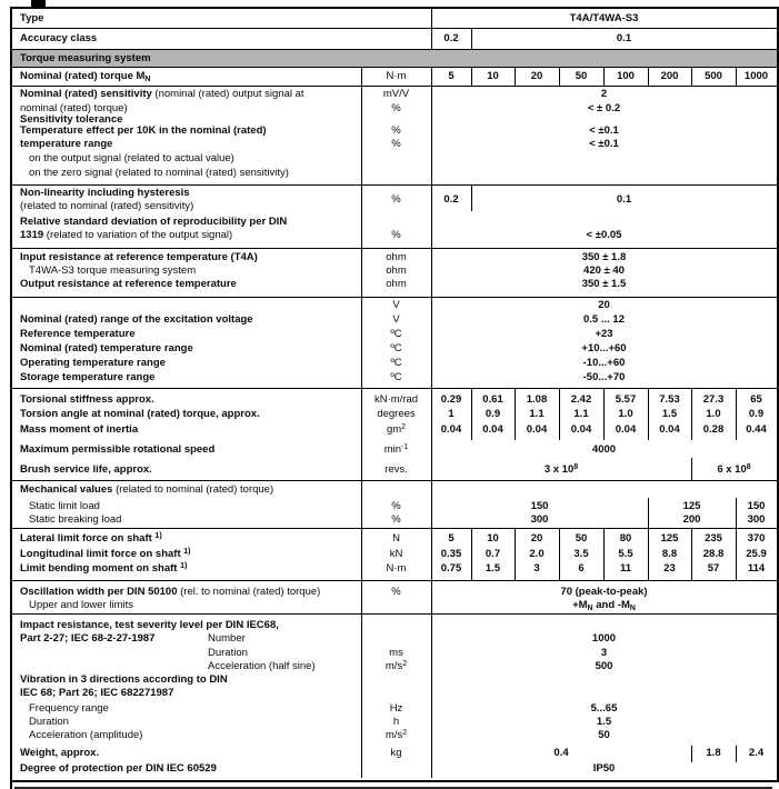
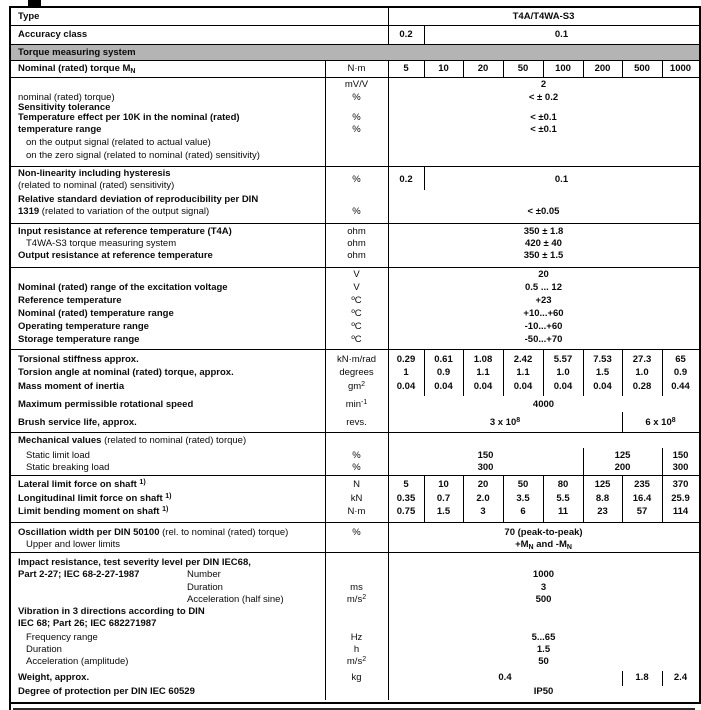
  Type
  T4A/T4WA-S3
  Accuracy class
  0.2
  0.1
  Torque measuring system
  Nominal (rated) torque M
  N·m
  5
  10
  20
  50
  100
  200
  500
  1000
- Nominal (rated) sensitivity (nominal (rated) output signal at
  mV/V
  2
  nominal (rated) torque)
  %
  < ± 0.2
  Sensitivity tolerance
  Temperature effect per 10K in the nominal (rated)
  %
  < ±0.1
  temperature range
  %
  < ±0.1
  on the output signal (related to actual value)
  on the zero signal (related to nominal (rated) sensitivity)
  Non-linearity including hysteresis
  %
  0.2
  0.1
  (related to nominal (rated) sensitivity)
  Relative standard deviation of reproducibility per DIN
  1319 (related to variation of the output signal)
  %
  < ±0.05
  Input resistance at reference temperature (T4A)
  ohm
  350 ± 1.8
  T4WA-S3 torque measuring system
  ohm
  420 ± 40
  Output resistance at reference temperature
  ohm
  350 ± 1.5
  V
  20
  Nominal (rated) range of the excitation voltage
  V
  0.5 ... 12
  Reference temperature
  ºC
  +23
  Nominal (rated) temperature range
  ºC
  +10...+60
  Operating temperature range
  ºC
  -10...+60
  Storage temperature range
  ºC
  -50...+70
  Torsional stiffness approx.
  kN·m/rad
  0.29
  0.61
  1.08
  2.42
  5.57
  7.53
  27.3
  65
  Torsion angle at nominal (rated) torque, approx.
  degrees
  1
  0.9
  1.1
  1.1
  1.0
  1.5
  1.0
  0.9
  Mass moment of inertia
  0.04
  0.04
  0.04
  0.04
  0.04
  0.04
  0.28
  0.44
  Maximum permissible rotational speed
  4000
  Brush service life, approx.
  revs.
  3 x 10
  6 x 10
  Mechanical values (related to nominal (rated) torque)
  Static limit load
  %
  150
  125
  150
  Static breaking load
  %
  300
  200
  300
  Lateral limit force on shaft
  N
  5
  10
  20
  50
  80
  125
  235
  370
  Longitudinal limit force on shaft
  kN
  0.35
  0.7
  2.0
  3.5
  5.5
  8.8
- 28.8
+ 16.4
  25.9
  Limit bending moment on shaft
  N·m
  0.75
  1.5
  3
  6
  11
  23
  57
  114
  Oscillation width per DIN 50100 (rel. to nominal (rated) torque)
  %
  70 (peak-to-peak)
  Upper and lower limits
  +M and -M
  Impact resistance, test severity level per DIN IEC68,
  Part 2-27; IEC 68-2-27-1987
  Number
  1000
  Duration
  ms
  3
  Acceleration (half sine)
  m/s
  500
  Vibration in 3 directions according to DIN
  IEC 68; Part 26; IEC 682271987
  Frequency range
  Hz
  5...65
  Duration
  h
  1.5
  Acceleration (amplitude)
  m/s
  50
  Weight, approx.
  kg
  0.4
  1.8
  2.4
  Degree of protection per DIN IEC 60529
  IP50
